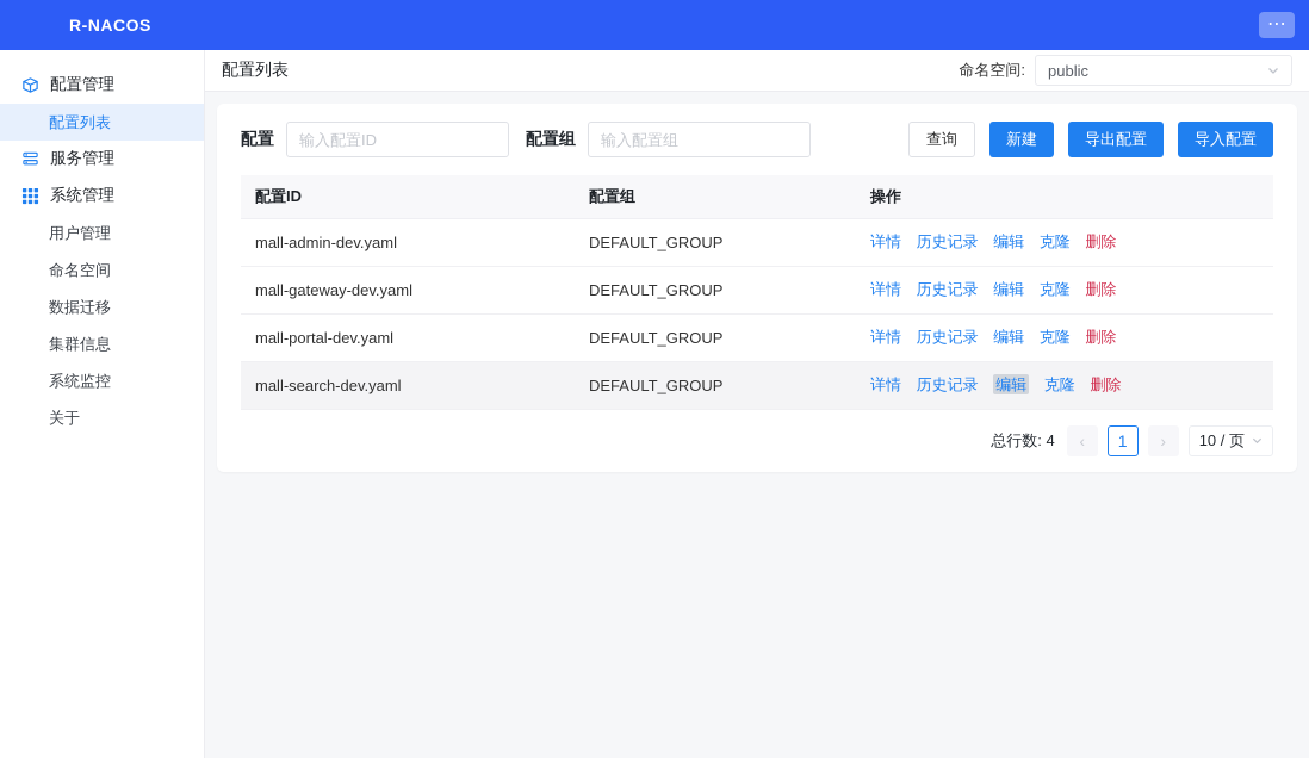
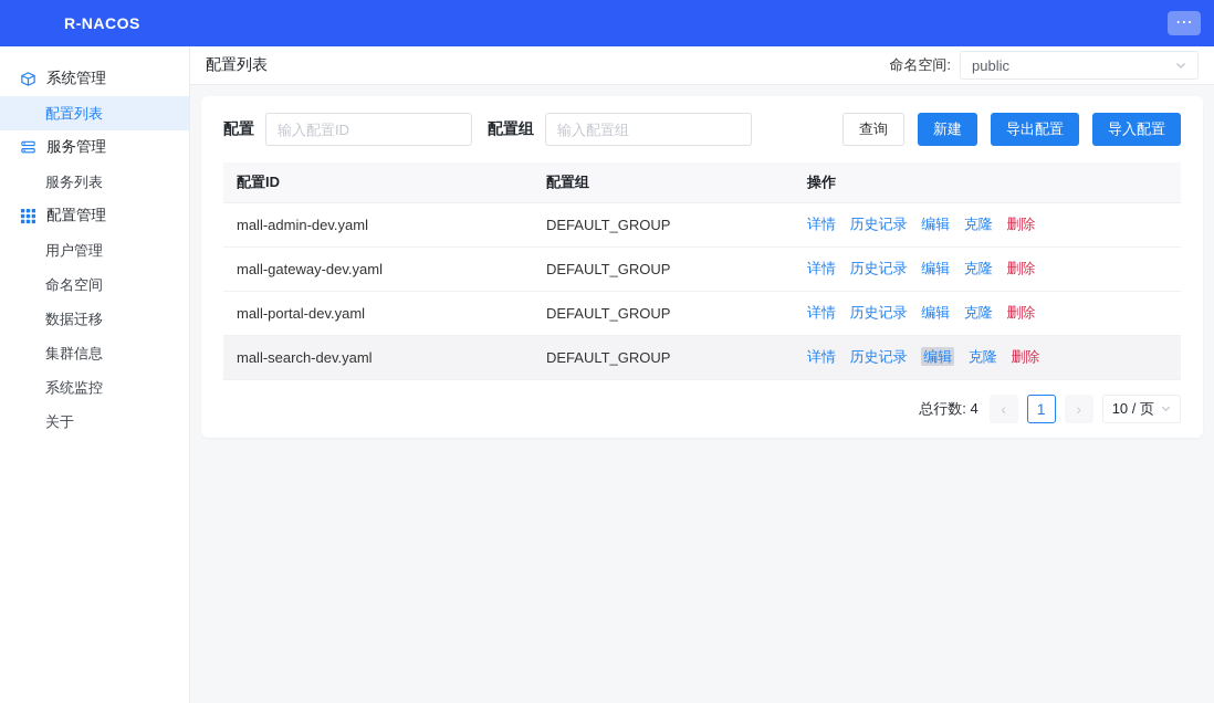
  R-NACOS
  ⋯
- 配置管理
+ 系统管理
  配置列表
  服务管理
+ 服务列表
- 系统管理
+ 配置管理
  用户管理
  命名空间
  数据迁移
  集群信息
  系统监控
  关于
  配置列表
  命名空间:
  public
  配置
  输入配置ID
  配置组
  输入配置组
  查询
  新建
  导出配置
  导入配置
  配置ID	配置组	操作
  mall-admin-dev.yaml	DEFAULT_GROUP	详情 历史记录 编辑 克隆 删除
  mall-gateway-dev.yaml	DEFAULT_GROUP	详情 历史记录 编辑 克隆 删除
  mall-portal-dev.yaml	DEFAULT_GROUP	详情 历史记录 编辑 克隆 删除
  mall-search-dev.yaml	DEFAULT_GROUP	详情 历史记录 编辑 克隆 删除
  总行数: 4
  ‹
  1
  ›
  10 / 页
